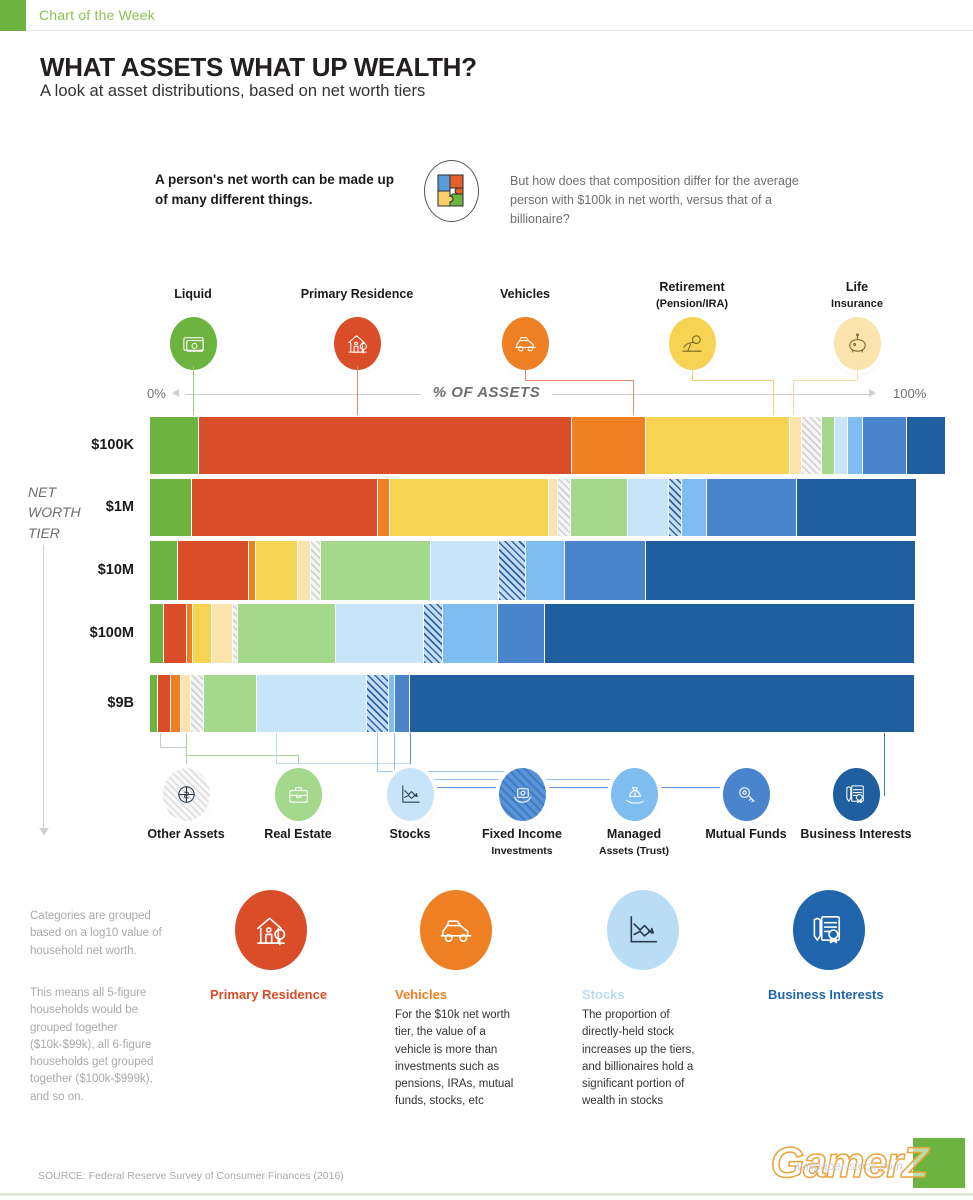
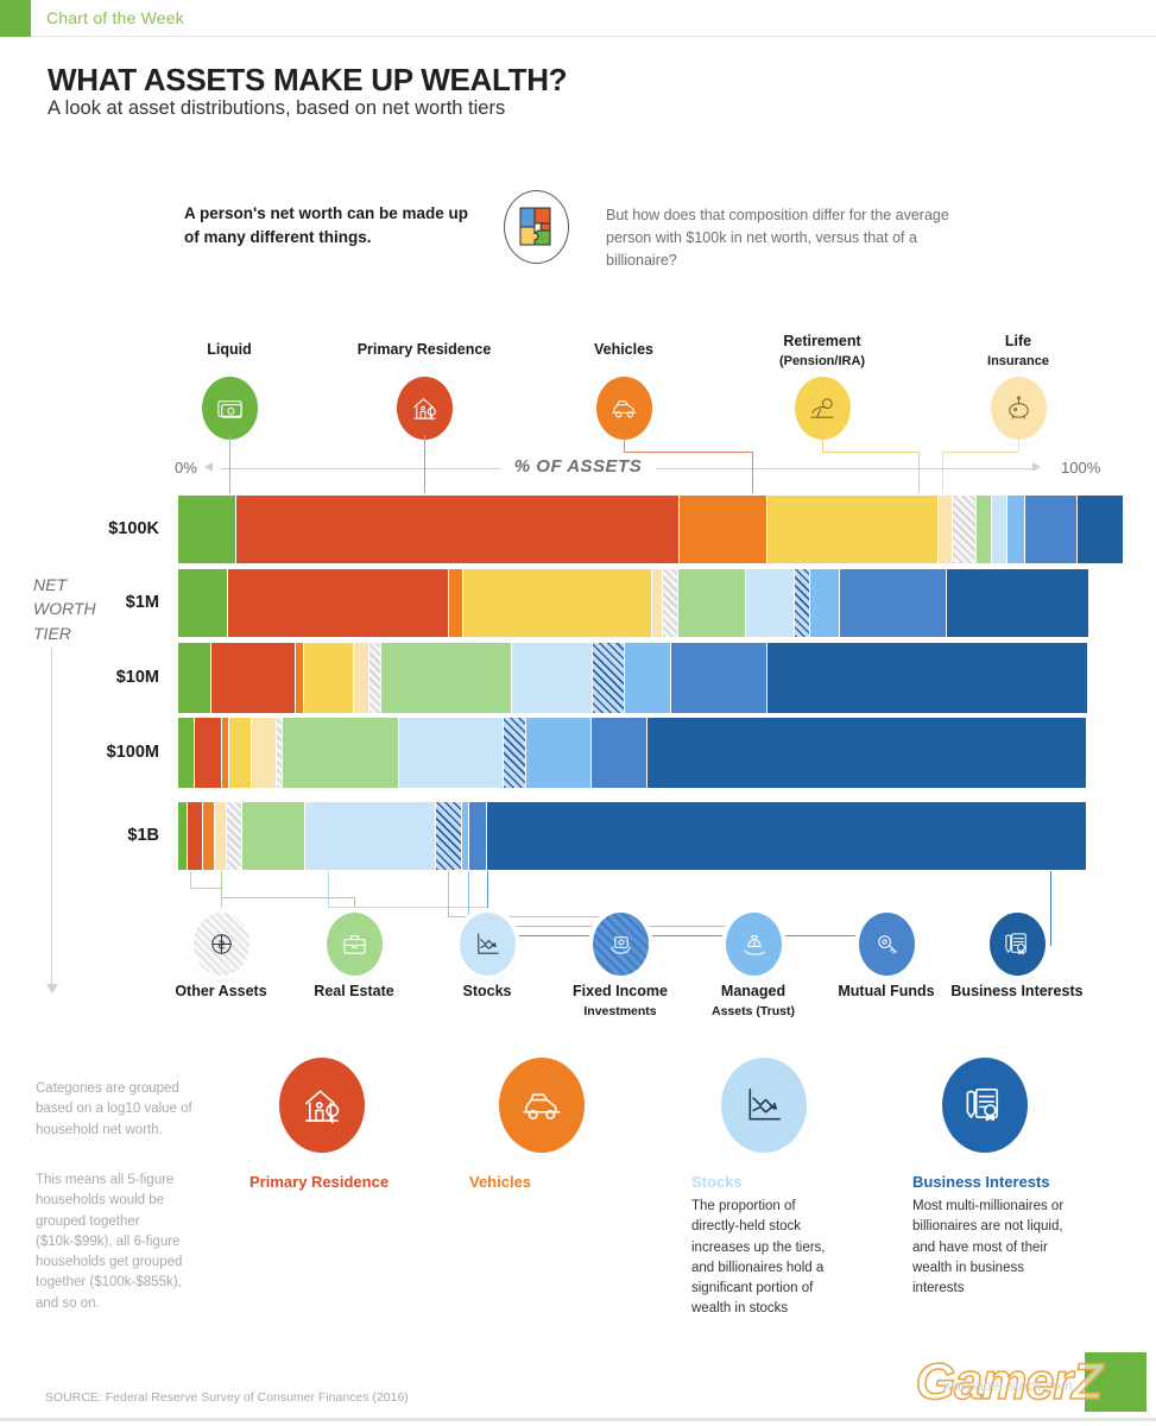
  Chart of the Week
- WHAT ASSETS WHAT UP WEALTH?
+ WHAT ASSETS MAKE UP WEALTH?
  A look at asset distributions, based on net worth tiers
  A person's net worth can be made up of many different things.
  But how does that composition differ for the average person with $100k in net worth, versus that of a billionaire?
  0%
  100%
  % OF ASSETS
  NET
  WORTH
  TIER
  SOURCE: Federal Reserve Survey of Consumer Finances (2016)
  GamerZ
  wallpaper-stock.com
  Liquid
  Primary Residence
  Vehicles
  Retirement
  (Pension/IRA)
  Life
  Insurance
  $100K
  $1M
  $10M
  $100M
- $9B
+ $1B
  Other Assets
  Real Estate
  Stocks
  Fixed Income
  Investments
  Managed
  Assets (Trust)
  Mutual Funds
  Business Interests
  Categories are grouped based on a log10 value of household net worth.
- This means all 5-figure households would be grouped together ($10k-$99k), all 6-figure households get grouped together ($100k-$999k), and so on.
+ This means all 5-figure households would be grouped together ($10k-$99k), all 6-figure households get grouped together ($100k-$855k), and so on.
  Primary Residence
  Vehicles
- For the $10k net worth tier, the value of a vehicle is more than investments such as pensions, IRAs, mutual funds, stocks, etc
  Stocks
  The proportion of directly-held stock increases up the tiers, and billionaires hold a significant portion of wealth in stocks
  Business Interests
+ Most multi-millionaires or billionaires are not liquid, and have most of their wealth in business interests
